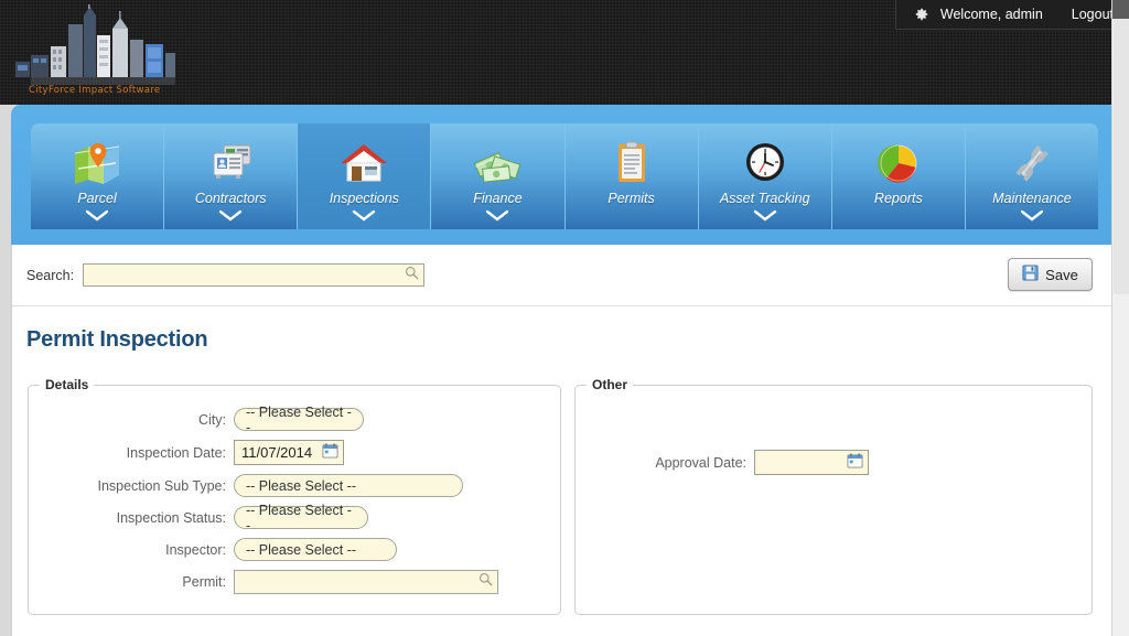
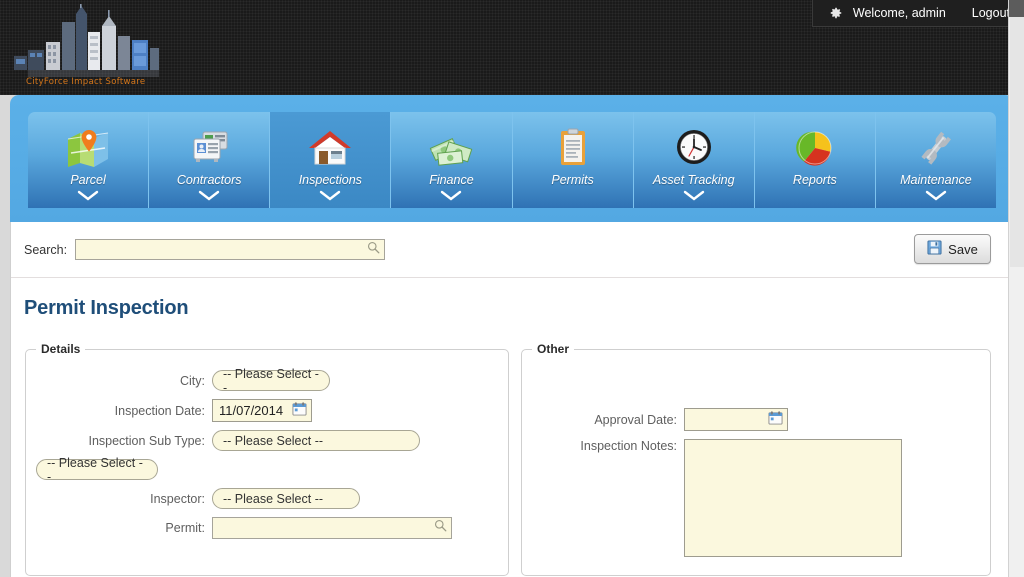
  CityForce Impact Software
  Welcome, admin
  Logou
  Parcel
  Contractors
  Inspections
  Finance
  Permits
  Asset Tracking
  Reports
  Maintenance
  Search:
  Save
  Permit Inspection
  Details
  City:
  -- Please Select --
  Inspection Date:
  11/07/2014
  Inspection Sub Type:
  -- Please Select --
- Inspection Status:
  -- Please Select --
  Inspector:
  -- Please Select --
  Permit:
  Other
  Approval Date:
+ Inspection Notes:
